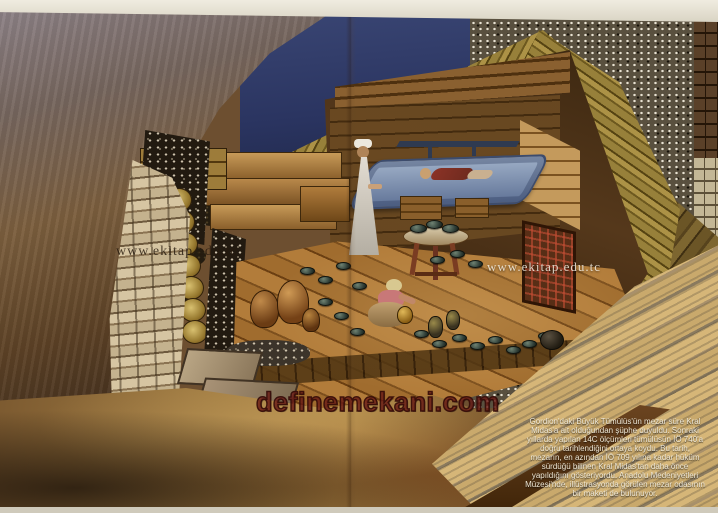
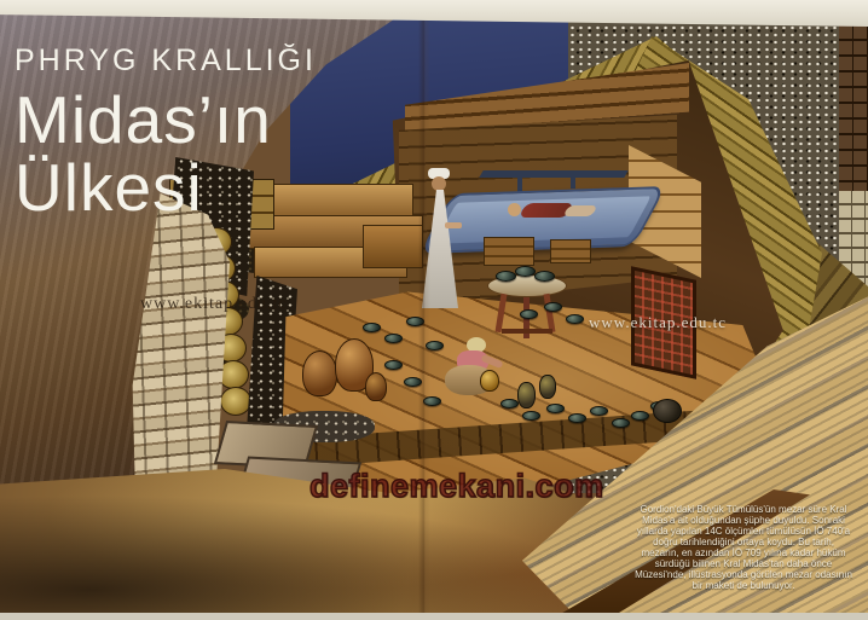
+ PHRYG KRALLIĞI
+ Midas’ın
+ Ülkesi
  www.ekitap.edu.tc
  www.ekitap.edu.tc
  definemekani.com
  Gordion'daki Büyük Tümülüs'ün mezar süre Kral
  Midas'a ait olduğundan şüphe duyuldu. Sonraki
  yıllarda yapılan 14C ölçümleri tümülüsün İÖ 740'a
  doğru tarihlendiğini ortaya koydu. Bu tarih,
  mezarın, en azından İÖ 709 yılına kadar hüküm
  sürdüğü bilinen Kral Midas'tan daha önce
- yapıldığını gösteriyordu. Anadolu Medeniyetleri
  Müzesi'nde, illüstrasyonda görülen mezar odasının
  bir maketi de bulunuyor.
